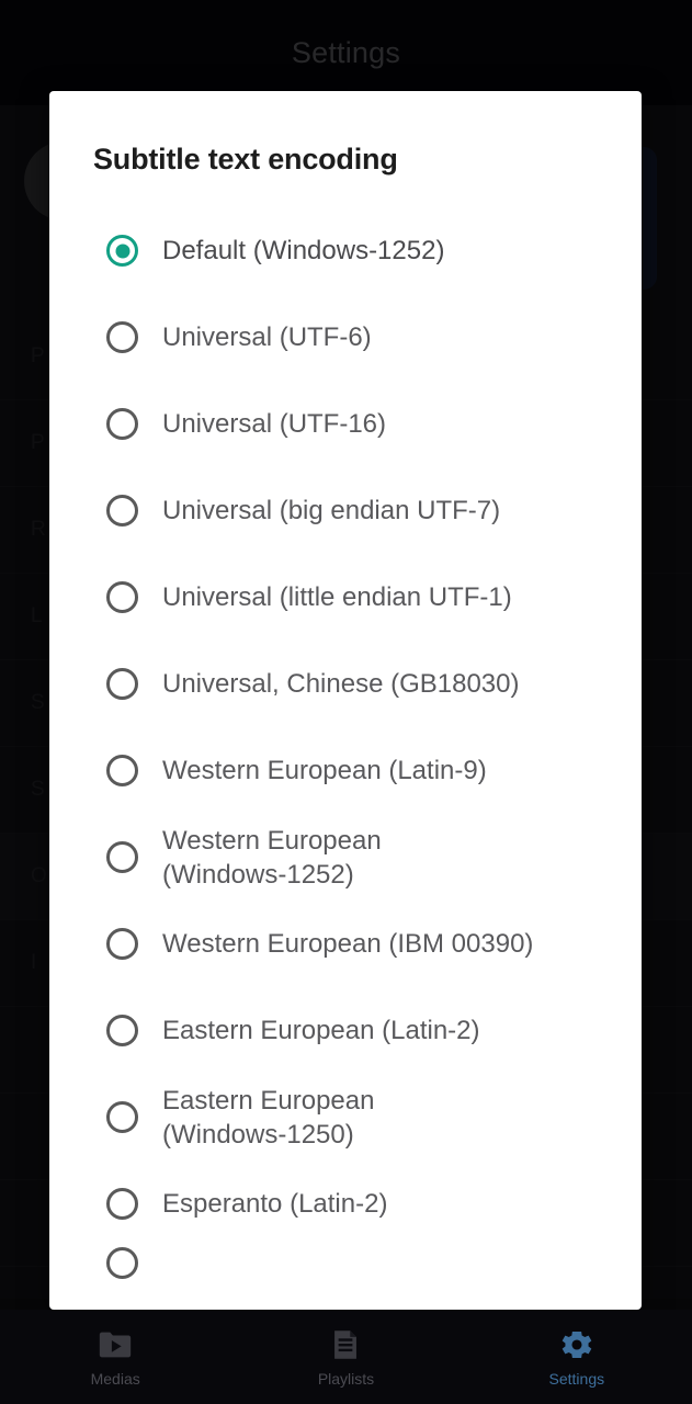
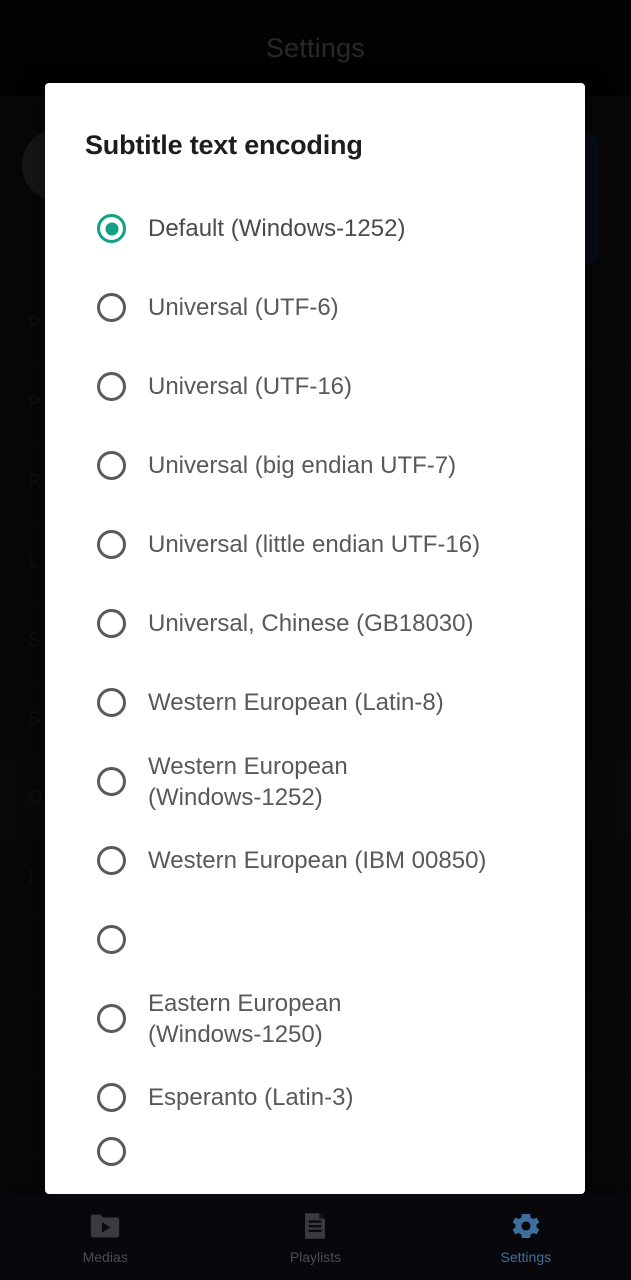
  Settings
  Subtitle text encoding
  Default (Windows-1252)
  Universal (UTF-6)
  Universal (UTF-16)
  Universal (big endian UTF-7)
- Universal (little endian UTF-1)
+ Universal (little endian UTF-16)
  Universal, Chinese (GB18030)
- Western European (Latin-9)
+ Western European (Latin-8)
  Western European
  (Windows-1252)
- Western European (IBM 00390)
+ Western European (IBM 00850)
- Eastern European (Latin-2)
  Eastern European
  (Windows-1250)
- Esperanto (Latin-2)
+ Esperanto (Latin-3)
  Medias
  Playlists
  Settings
